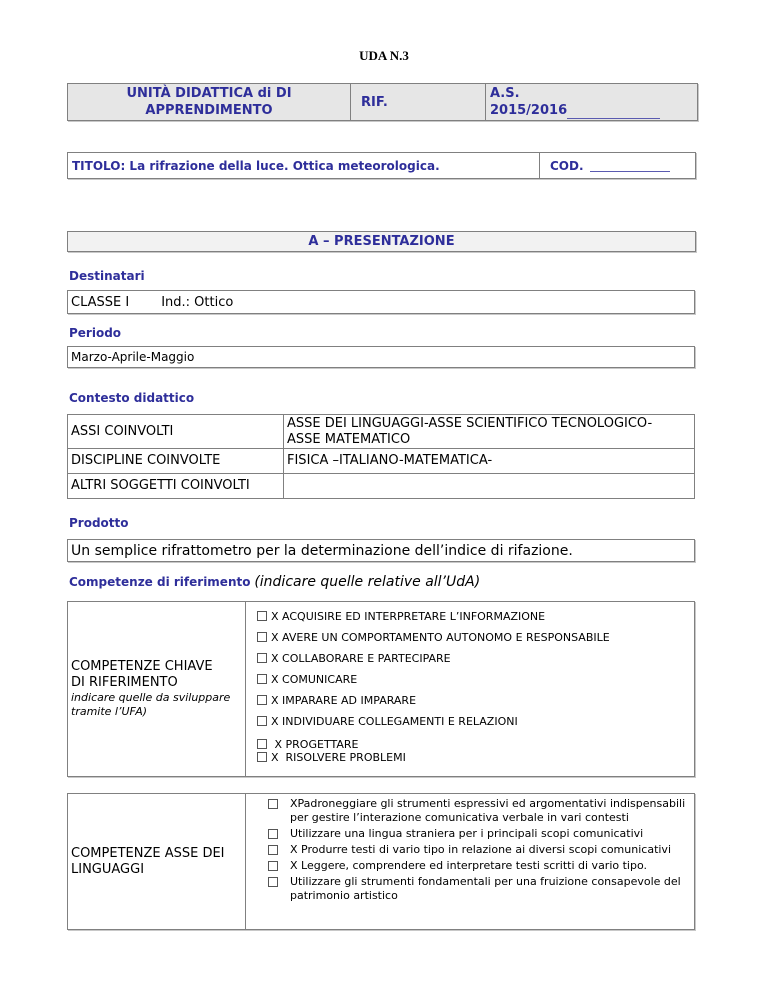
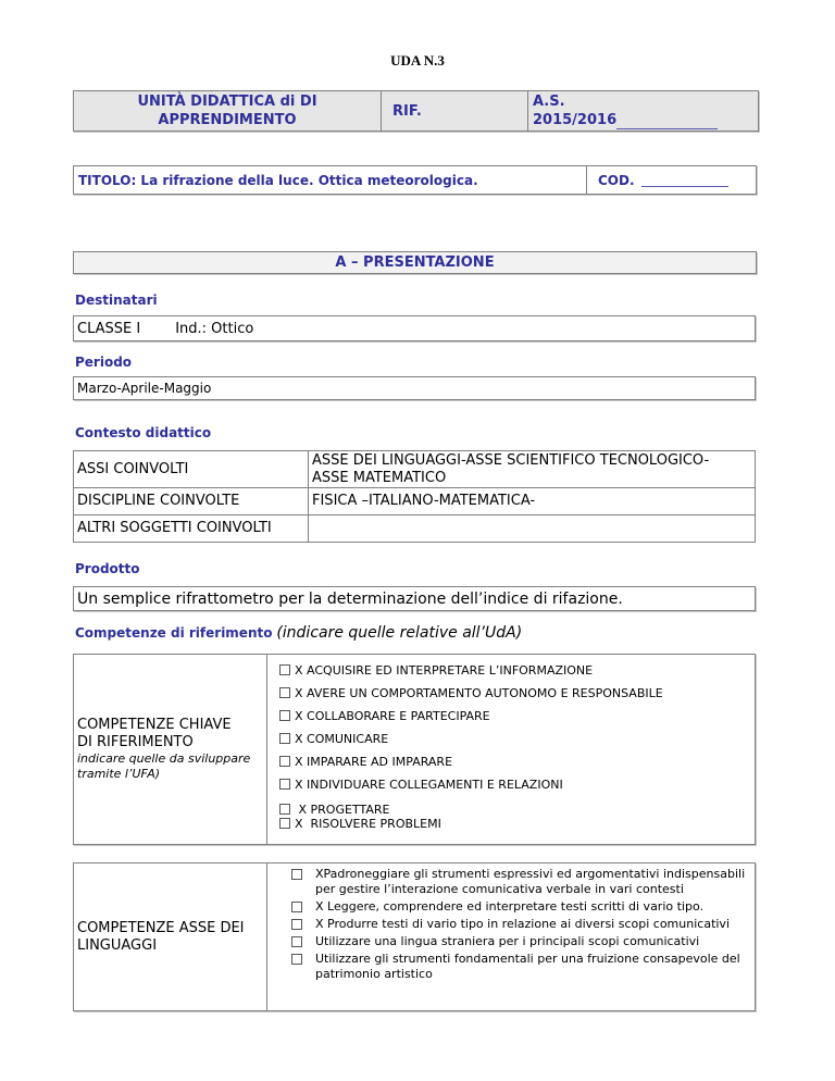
  UDA N.3
  UNITÀ DIDATTICA di DI
  APPRENDIMENTO
  RIF.
  A.S.
  2015/2016
  TITOLO: La rifrazione della luce. Ottica meteorologica.
  COD.
  A – PRESENTAZIONE
  Destinatari
  CLASSE I
  Ind.: Ottico
  Periodo
  Marzo-Aprile-Maggio
  Contesto didattico
  ASSI COINVOLTI	ASSE DEI LINGUAGGI-ASSE SCIENTIFICO TECNOLOGICO- ASSE MATEMATICO
  DISCIPLINE COINVOLTE	FISICA –ITALIANO-MATEMATICA-
  ALTRI SOGGETTI COINVOLTI
  Prodotto
  Un semplice rifrattometro per la determinazione dell’indice di rifazione.
  Competenze di riferimento (indicare quelle relative all’UdA)
  COMPETENZE CHIAVE
  DI RIFERIMENTO
  indicare quelle da sviluppare
  tramite l’UFA)
  X ACQUISIRE ED INTERPRETARE L’INFORMAZIONE
  X AVERE UN COMPORTAMENTO AUTONOMO E RESPONSABILE
  X COLLABORARE E PARTECIPARE
  X COMUNICARE
  X IMPARARE AD IMPARARE
  X INDIVIDUARE COLLEGAMENTI E RELAZIONI
  X PROGETTARE
  X RISOLVERE PROBLEMI
  COMPETENZE ASSE DEI
  LINGUAGGI
  XPadroneggiare gli strumenti espressivi ed argomentativi indispensabili per gestire l’interazione comunicativa verbale in vari contesti
- Utilizzare una lingua straniera per i principali scopi comunicativi
+ X Leggere, comprendere ed interpretare testi scritti di vario tipo.
  X Produrre testi di vario tipo in relazione ai diversi scopi comunicativi
- X Leggere, comprendere ed interpretare testi scritti di vario tipo.
+ Utilizzare una lingua straniera per i principali scopi comunicativi
  Utilizzare gli strumenti fondamentali per una fruizione consapevole del patrimonio artistico
